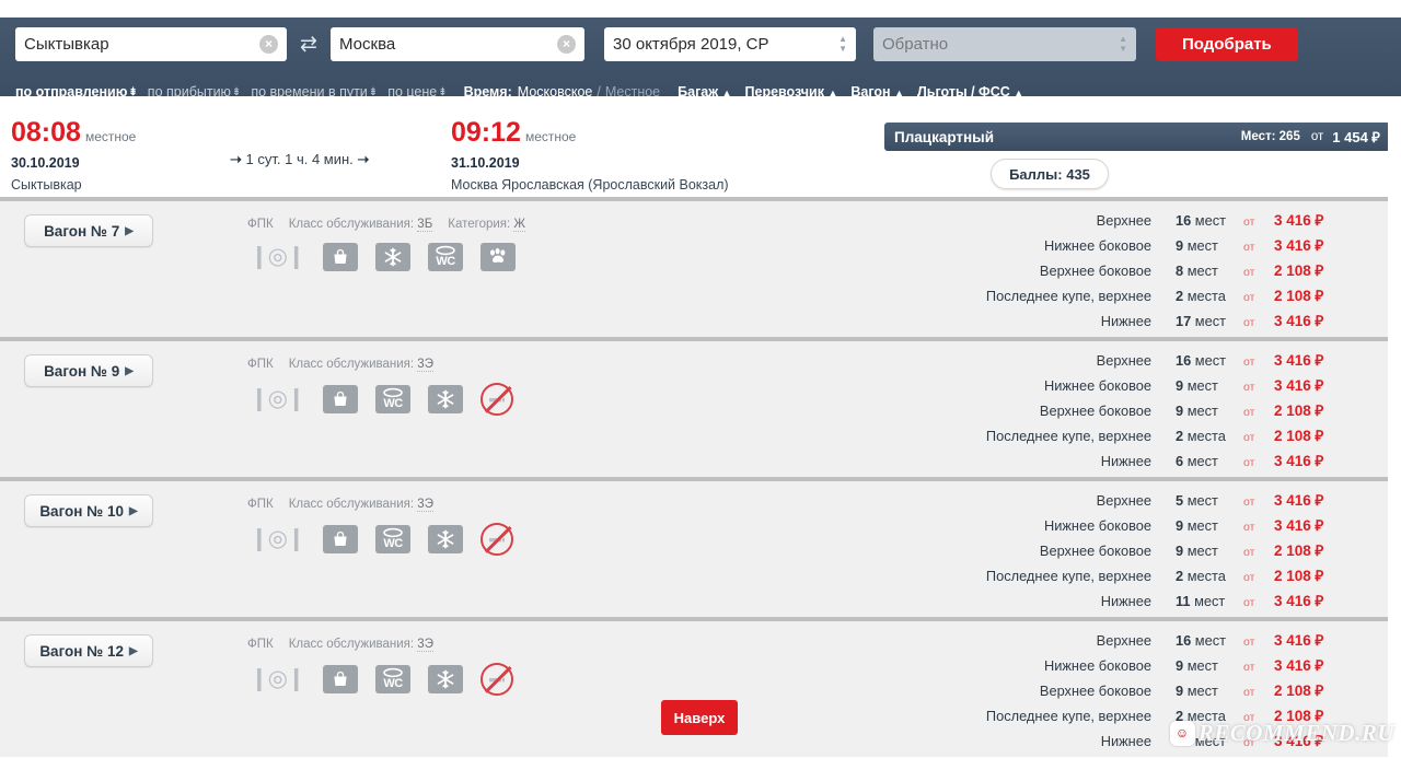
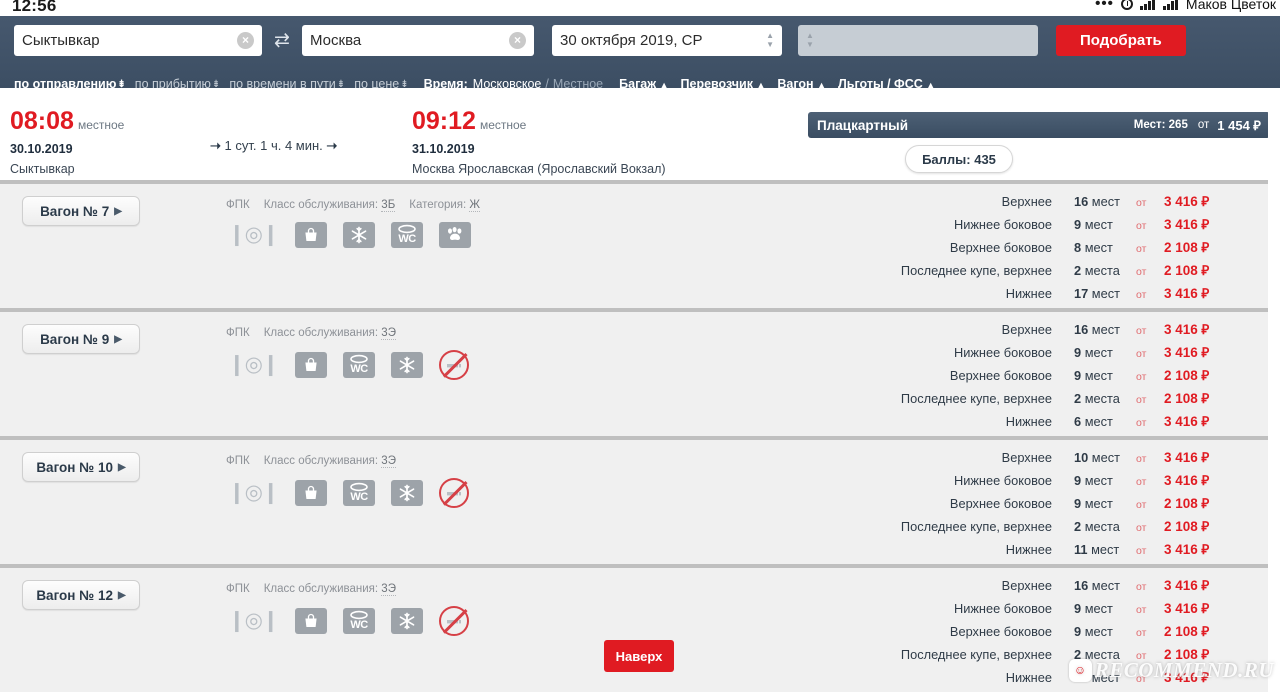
+ 12:56
+ •••
+ Маков Цветок
  Сыктывкар
  ×
  ⇄
  Москва
  ×
  30 октября 2019, СР
  ▲
  ▼
- Обратно
  ▲
  ▼
  Подобрать
  по отправлению
  ⇟
  по прибытию
  ⇟
  по времени в пути
  ⇟
  по цене
  ⇟
  Время:
  Московское
  /
  Местное
  Багаж ▲
  Перевозчик ▲
  Вагон ▲
  Льготы / ФСС ▲
  08:08 местное
  30.10.2019
  Сыктывкар
  ➝ 1 сут. 1 ч. 4 мин. ➝
  09:12 местное
  31.10.2019
  Москва Ярославская (Ярославский Вокзал)
  Плацкартный
  Мест: 265
  от
  1 454 ₽
  Баллы: 435
  Вагон № 7
  ▶
  ФПК Класс обслуживания: 3Б Категория: Ж
  ❙◎❙
  WC
  Верхнее
  16 мест
  от
  3 416 ₽
  Нижнее боковое
  9 мест
  от
  3 416 ₽
  Верхнее боковое
  8 мест
  от
  2 108 ₽
  Последнее купе, верхнее
  2 места
  от
  2 108 ₽
  Нижнее
  17 мест
  от
  3 416 ₽
  Вагон № 9
  ▶
  ФПК Класс обслуживания: 3Э
  ❙◎❙
  WC
  Верхнее
  16 мест
  от
  3 416 ₽
  Нижнее боковое
  9 мест
  от
  3 416 ₽
  Верхнее боковое
  9 мест
  от
  2 108 ₽
  Последнее купе, верхнее
  2 места
  от
  2 108 ₽
  Нижнее
  6 мест
  от
  3 416 ₽
  Вагон № 10
  ▶
  ФПК Класс обслуживания: 3Э
  ❙◎❙
  WC
  Верхнее
- 5 мест
+ 10 мест
  от
  3 416 ₽
  Нижнее боковое
  9 мест
  от
  3 416 ₽
  Верхнее боковое
  9 мест
  от
  2 108 ₽
  Последнее купе, верхнее
  2 места
  от
  2 108 ₽
  Нижнее
  11 мест
  от
  3 416 ₽
  Вагон № 12
  ▶
  ФПК Класс обслуживания: 3Э
  ❙◎❙
  WC
  Верхнее
  16 мест
  от
  3 416 ₽
  Нижнее боковое
  9 мест
  от
  3 416 ₽
  Верхнее боковое
  9 мест
  от
  2 108 ₽
  Последнее купе, верхнее
  2 места
  от
  2 108 ₽
  Нижнее
  от
  3 416 ₽
  Наверх
  ☺
  RECOMMEND.RU
